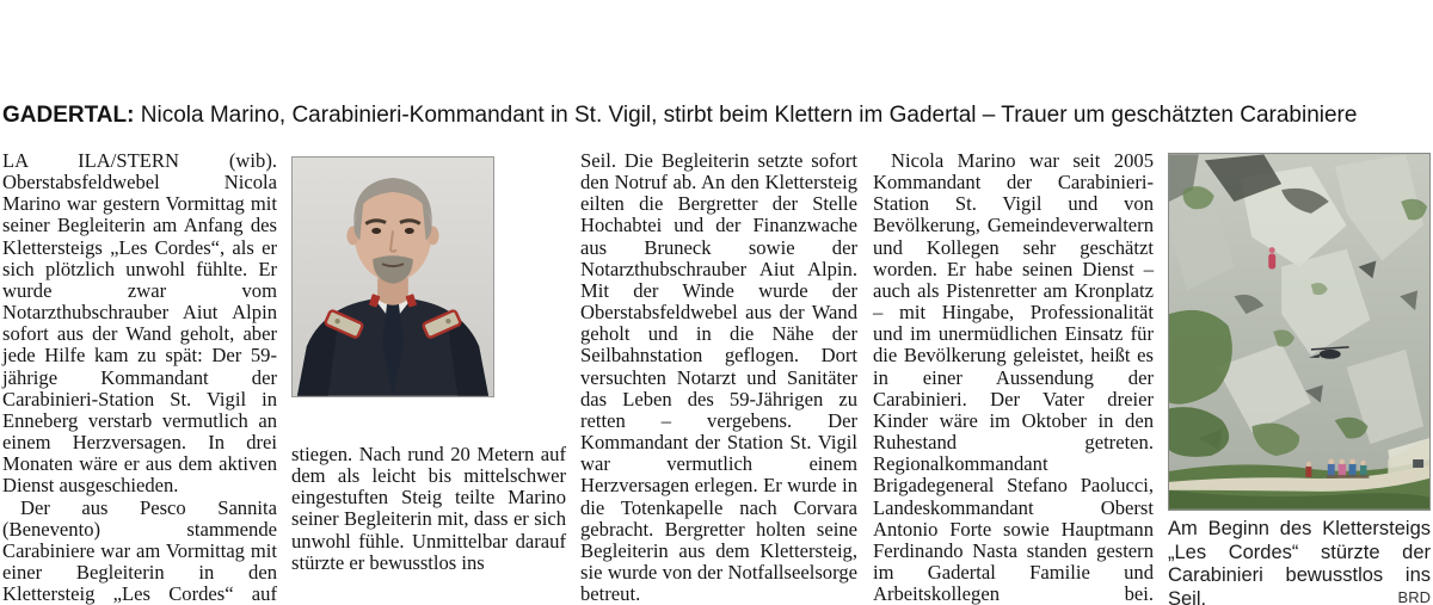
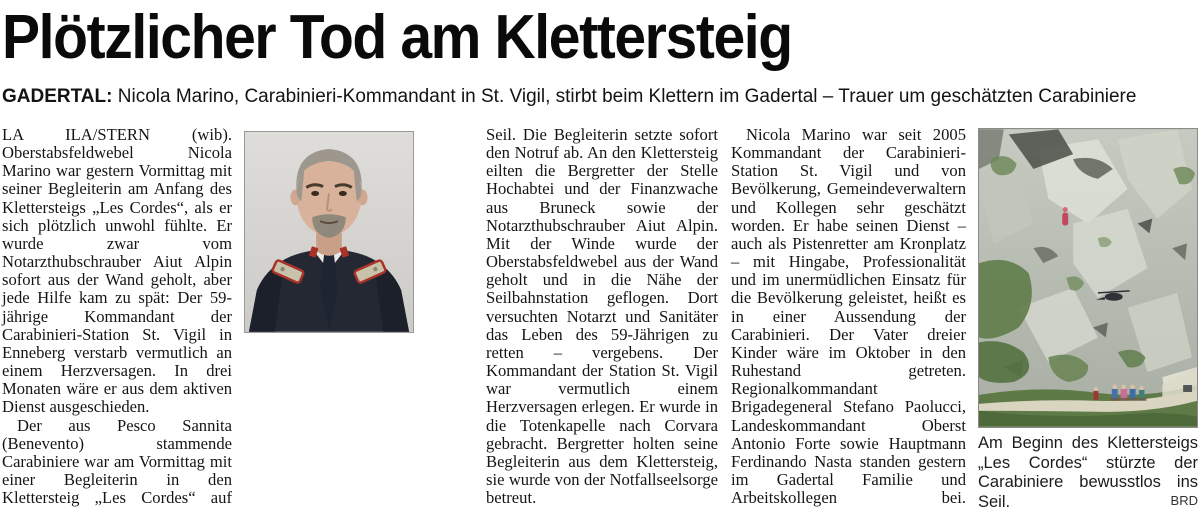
+ Plötzlicher Tod am Klettersteig
  GADERTAL: Nicola Marino, Carabinieri-Kommandant in St. Vigil, stirbt beim Klettern im Gadertal – Trauer um geschätzten Carabiniere
  LA ILA/STERN (wib). Oberstabsfeldwebel Nicola Marino war gestern Vormittag mit seiner Begleiterin am Anfang des Klettersteigs „Les Cordes“, als er sich plötzlich unwohl fühlte. Er wurde zwar vom Notarzthubschrauber Aiut Alpin sofort aus der Wand geholt, aber jede Hilfe kam zu spät: Der 59-jährige Kommandant der Carabinieri-Station St. Vigil in Enneberg verstarb vermutlich an einem Herzversagen. In drei Monaten wäre er aus dem aktiven Dienst ausgeschieden.
  Der aus Pesco Sannita (Benevento) stammende Carabiniere war am Vormittag mit einer Begleiterin in den Klettersteig „Les Cordes“ auf
- stiegen. Nach rund 20 Metern auf dem als leicht bis mittelschwer eingestuften Steig teilte Marino seiner Begleiterin mit, dass er sich unwohl fühle. Unmittelbar darauf stürzte er bewusstlos ins
  Seil. Die Begleiterin setzte sofort den Notruf ab. An den Klettersteig eilten die Bergretter der Stelle Hochabtei und der Finanzwache aus Bruneck sowie der Notarzthubschrauber Aiut Alpin. Mit der Winde wurde der Oberstabsfeldwebel aus der Wand geholt und in die Nähe der Seilbahnstation geflogen. Dort versuchten Notarzt und Sanitäter das Leben des 59-Jährigen zu retten – vergebens. Der Kommandant der Station St. Vigil war vermutlich einem Herzversagen erlegen. Er wurde in die Totenkapelle nach Corvara gebracht. Bergretter holten seine Begleiterin aus dem Klettersteig, sie wurde von der Notfallseelsorge betreut.
  Nicola Marino war seit 2005 Kommandant der Carabinieri-Station St. Vigil und von Bevölkerung, Gemeindeverwaltern und Kollegen sehr geschätzt worden. Er habe seinen Dienst – auch als Pistenretter am Kronplatz – mit Hingabe, Professionalität und im unermüdlichen Einsatz für die Bevölkerung geleistet, heißt es in einer Aussendung der Carabinieri. Der Vater dreier Kinder wäre im Oktober in den Ruhestand getreten. Regionalkommandant Brigadegeneral Stefano Paolucci, Landeskommandant Oberst Antonio Forte sowie Hauptmann Ferdinando Nasta standen gestern im Gadertal Familie und Arbeitskollegen bei.
- Am Beginn des Klettersteigs „Les Cordes“ stürzte der Carabinieri bewusstlos ins Seil.
+ Am Beginn des Klettersteigs „Les Cordes“ stürzte der Carabiniere bewusstlos ins Seil.
  BRD
